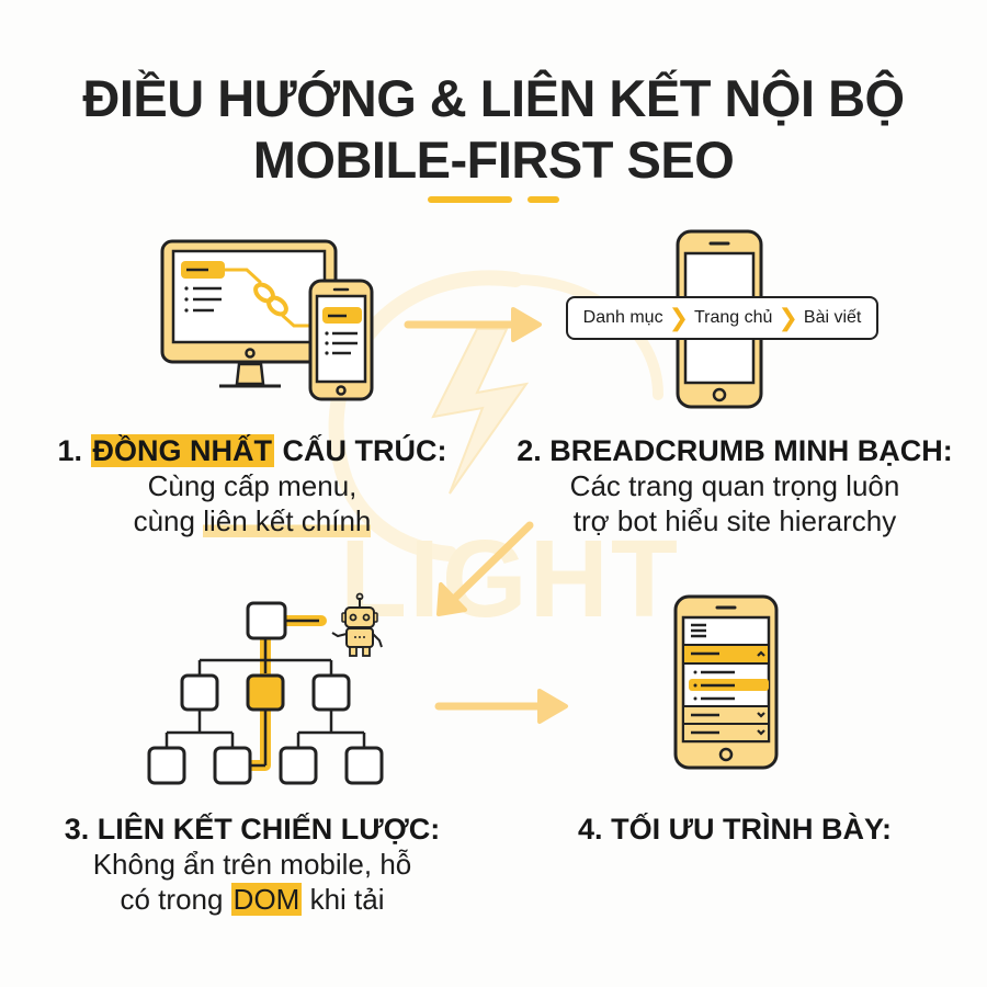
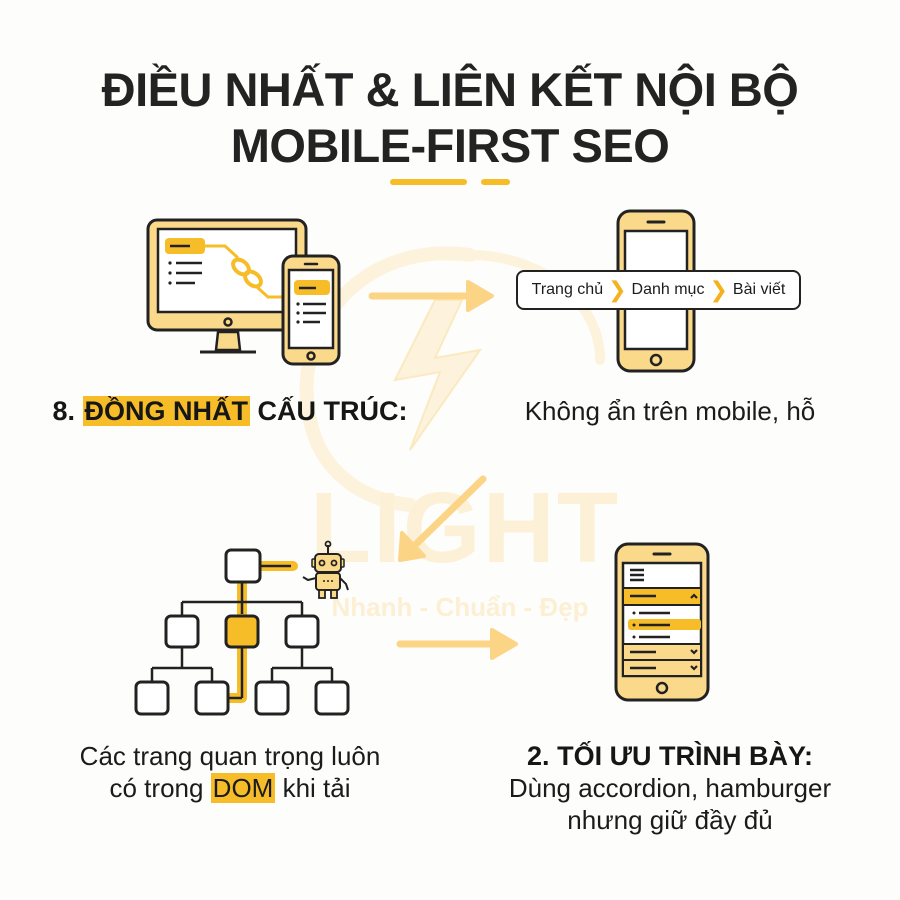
  LIGHT
+ Nhanh - Chuẩn - Đẹp
- ĐIỀU HƯỚNG & LIÊN KẾT NỘI BỘ
+ ĐIỀU NHẤT & LIÊN KẾT NỘI BỘ
  MOBILE-FIRST SEO
- Danh mục
+ Trang chủ
  ❯
- Trang chủ
+ Danh mục
  ❯
  Bài viết
- 1. ĐỒNG NHẤT CẤU TRÚC:
+ 8. ĐỒNG NHẤT CẤU TRÚC:
- Cùng cấp menu,
- cùng liên kết chính
- 2. BREADCRUMB MINH BẠCH:
- Các trang quan trọng luôn
+ Không ẩn trên mobile, hỗ
- trợ bot hiểu site hierarchy
- 3. LIÊN KẾT CHIẾN LƯỢC:
- Không ẩn trên mobile, hỗ
+ Các trang quan trọng luôn
  có trong DOM khi tải
- 4. TỐI ƯU TRÌNH BÀY:
+ 2. TỐI ƯU TRÌNH BÀY:
+ Dùng accordion, hamburger
+ nhưng giữ đầy đủ
